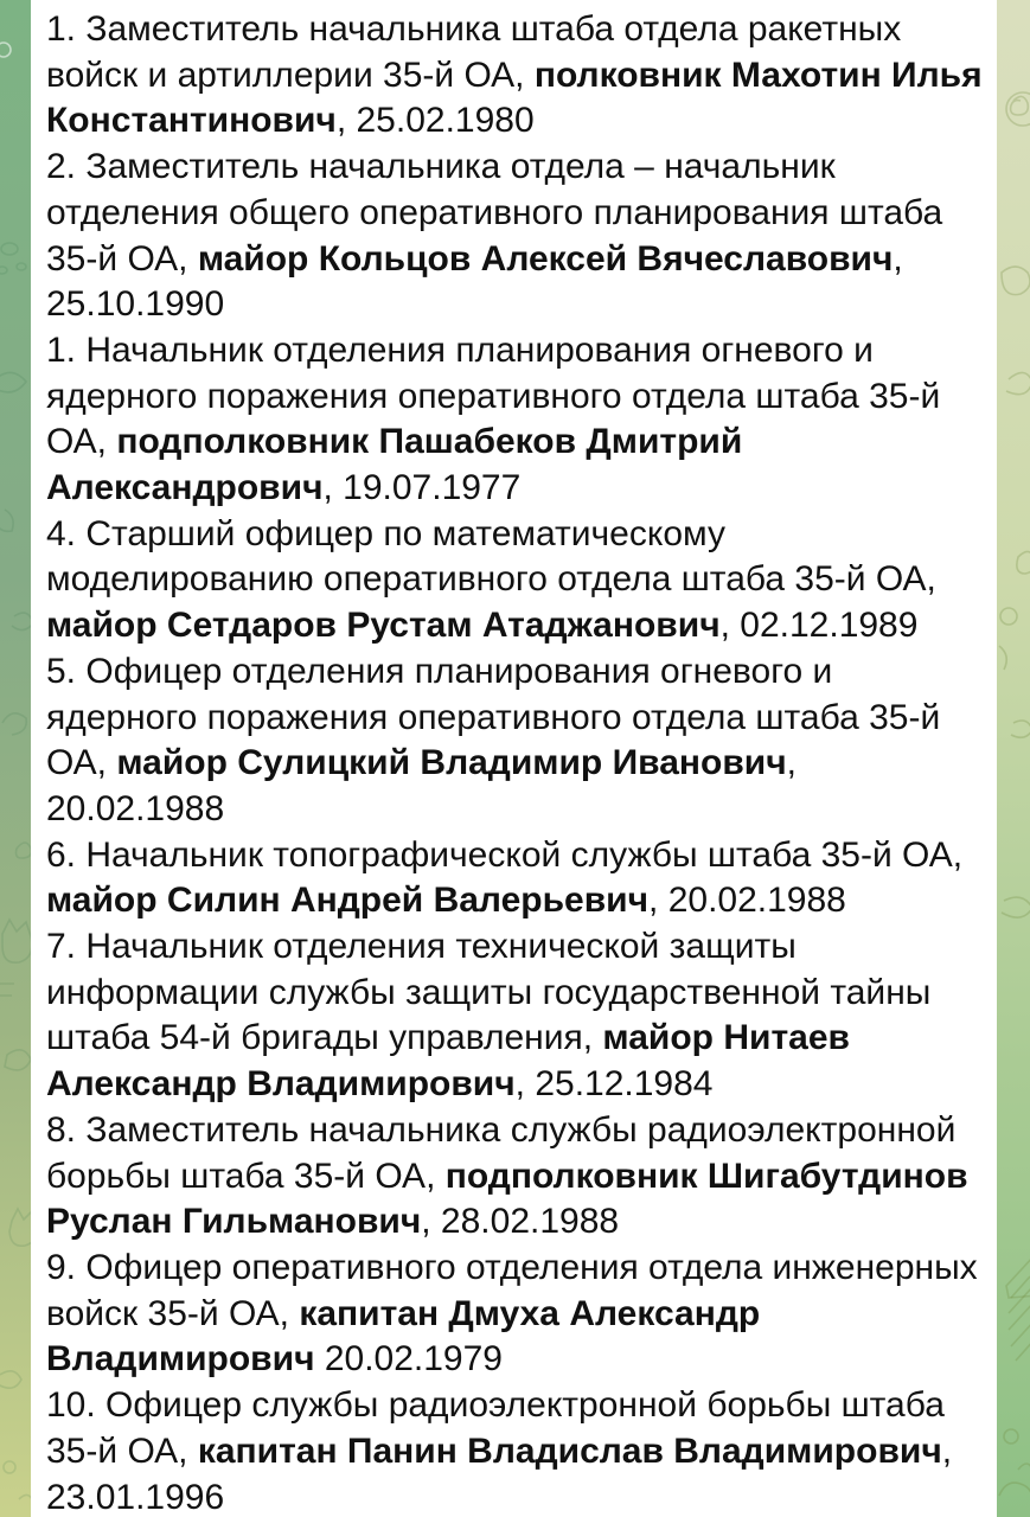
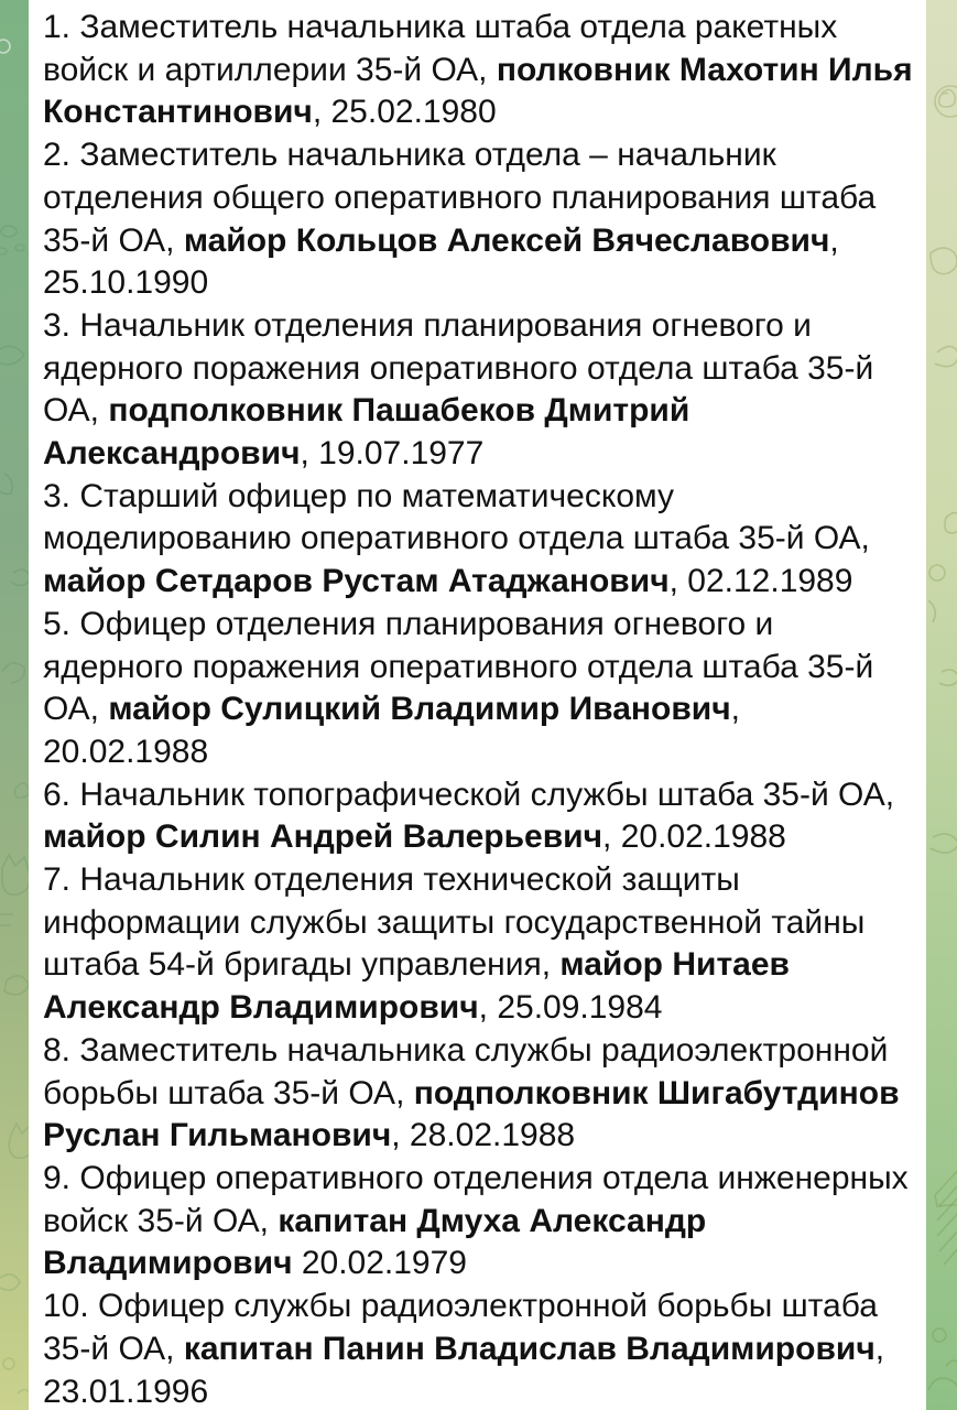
  1. Заместитель начальника штаба отдела ракетных войск и артиллерии 35-й ОА, полковник Махотин Илья Константинович, 25.02.1980
  2. Заместитель начальника отдела – начальник отделения общего оперативного планирования штаба 35-й ОА, майор Кольцов Алексей Вячеславович, 25.10.1990
- 1. Начальник отделения планирования огневого и ядерного поражения оперативного отдела штаба 35-й ОА, подполковник Пашабеков Дмитрий Александрович, 19.07.1977
+ 3. Начальник отделения планирования огневого и ядерного поражения оперативного отдела штаба 35-й ОА, подполковник Пашабеков Дмитрий Александрович, 19.07.1977
- 4. Старший офицер по математическому моделированию оперативного отдела штаба 35-й ОА, майор Сетдаров Рустам Атаджанович, 02.12.1989
+ 3. Старший офицер по математическому моделированию оперативного отдела штаба 35-й ОА, майор Сетдаров Рустам Атаджанович, 02.12.1989
  5. Офицер отделения планирования огневого и ядерного поражения оперативного отдела штаба 35-й ОА, майор Сулицкий Владимир Иванович, 20.02.1988
  6. Начальник топографической службы штаба 35-й ОА, майор Силин Андрей Валерьевич, 20.02.1988
- 7. Начальник отделения технической защиты информации службы защиты государственной тайны штаба 54-й бригады управления, майор Нитаев Александр Владимирович, 25.12.1984
+ 7. Начальник отделения технической защиты информации службы защиты государственной тайны штаба 54-й бригады управления, майор Нитаев Александр Владимирович, 25.09.1984
  8. Заместитель начальника службы радиоэлектронной борьбы штаба 35-й ОА, подполковник Шигабутдинов Руслан Гильманович, 28.02.1988
  9. Офицер оперативного отделения отдела инженерных войск 35-й ОА, капитан Дмуха Александр Владимирович 20.02.1979
  10. Офицер службы радиоэлектронной борьбы штаба 35-й ОА, капитан Панин Владислав Владимирович, 23.01.1996
